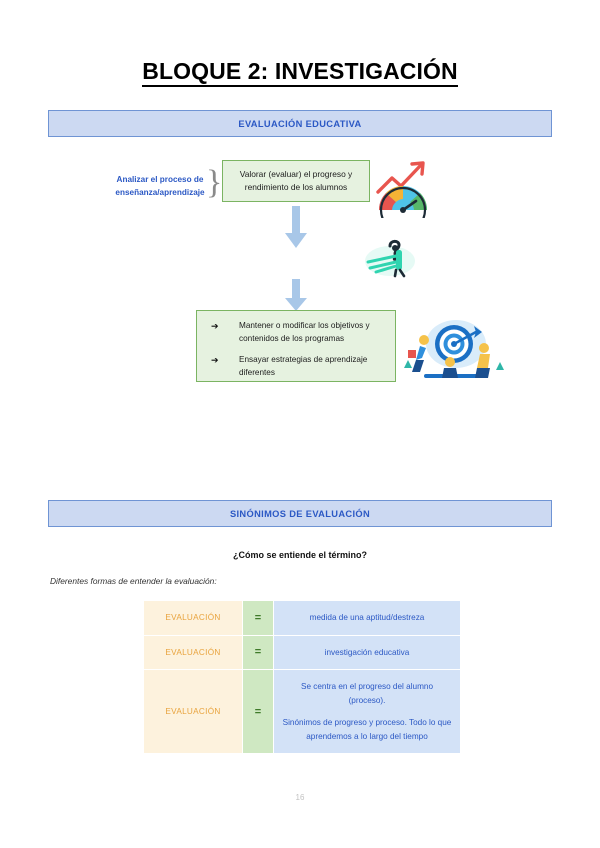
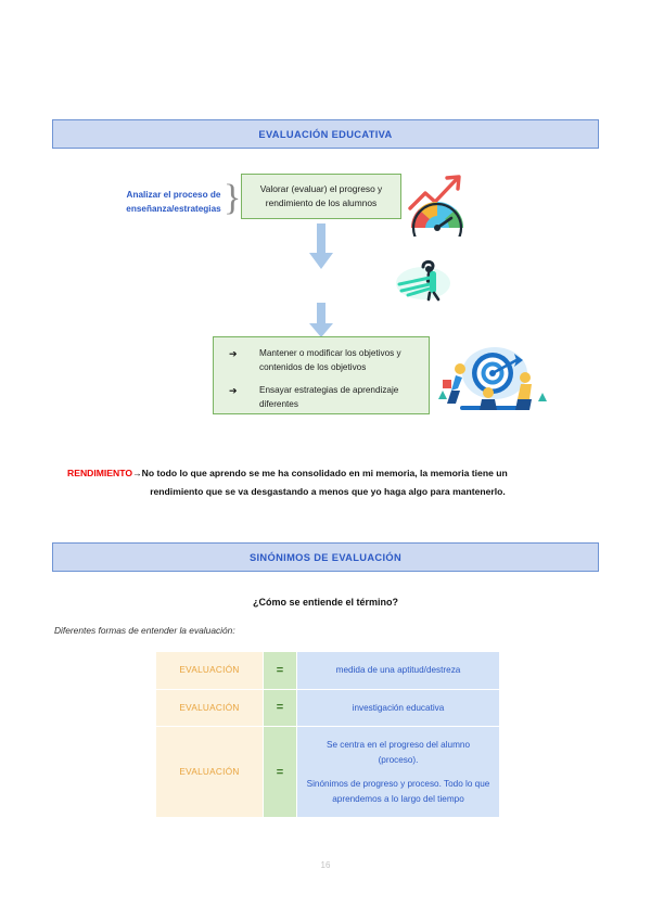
- BLOQUE 2: INVESTIGACIÓN
  EVALUACIÓN EDUCATIVA
- Analizar el proceso de enseñanza/aprendizaje
+ Analizar el proceso de enseñanza/estrategias
  }
  Valorar (evaluar) el progreso y rendimiento de los alumnos
  ➔
- Mantener o modificar los objetivos y contenidos de los programas
+ Mantener o modificar los objetivos y contenidos de los objetivos
  ➔
  Ensayar estrategias de aprendizaje diferentes
+ RENDIMIENTO→No todo lo que aprendo se me ha consolidado en mi memoria, la memoria tiene un
+ rendimiento que se va desgastando a menos que yo haga algo para mantenerlo.
  SINÓNIMOS DE EVALUACIÓN
  ¿Cómo se entiende el término?
  Diferentes formas de entender la evaluación:
  EVALUACIÓN	=	medida de una aptitud/destreza
  EVALUACIÓN	=	investigación educativa
  EVALUACIÓN	=	Se centra en el progreso del alumno (proceso). Sinónimos de progreso y proceso. Todo lo que aprendemos a lo largo del tiempo
  16
